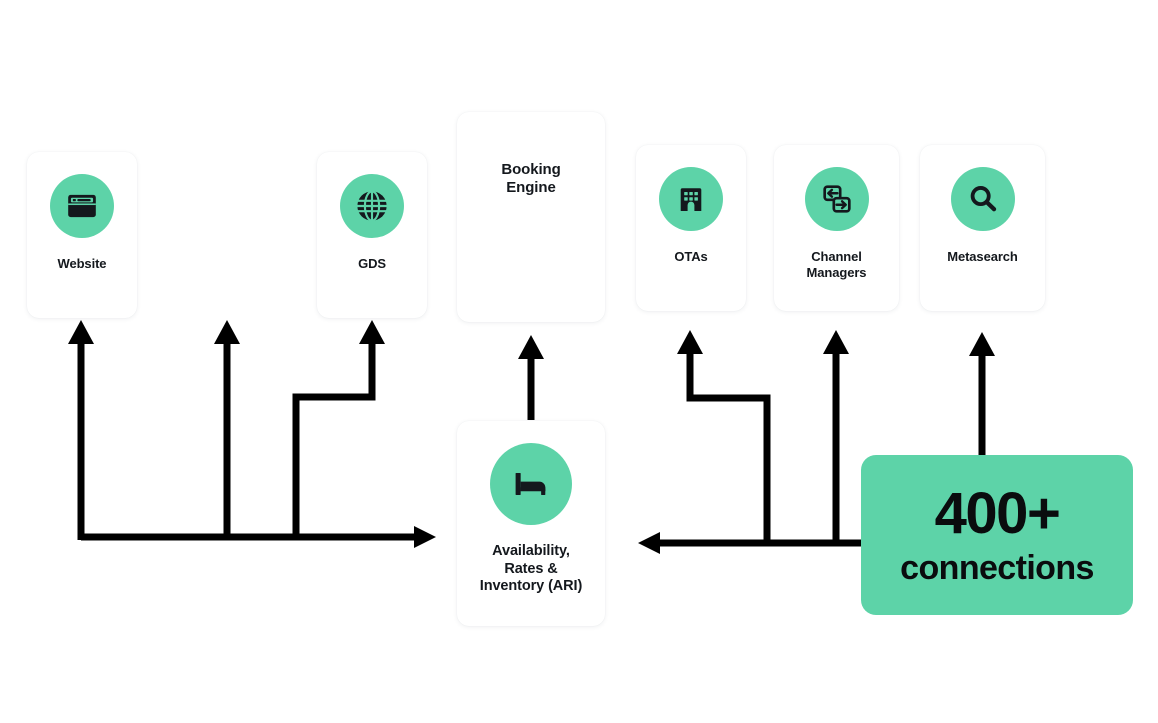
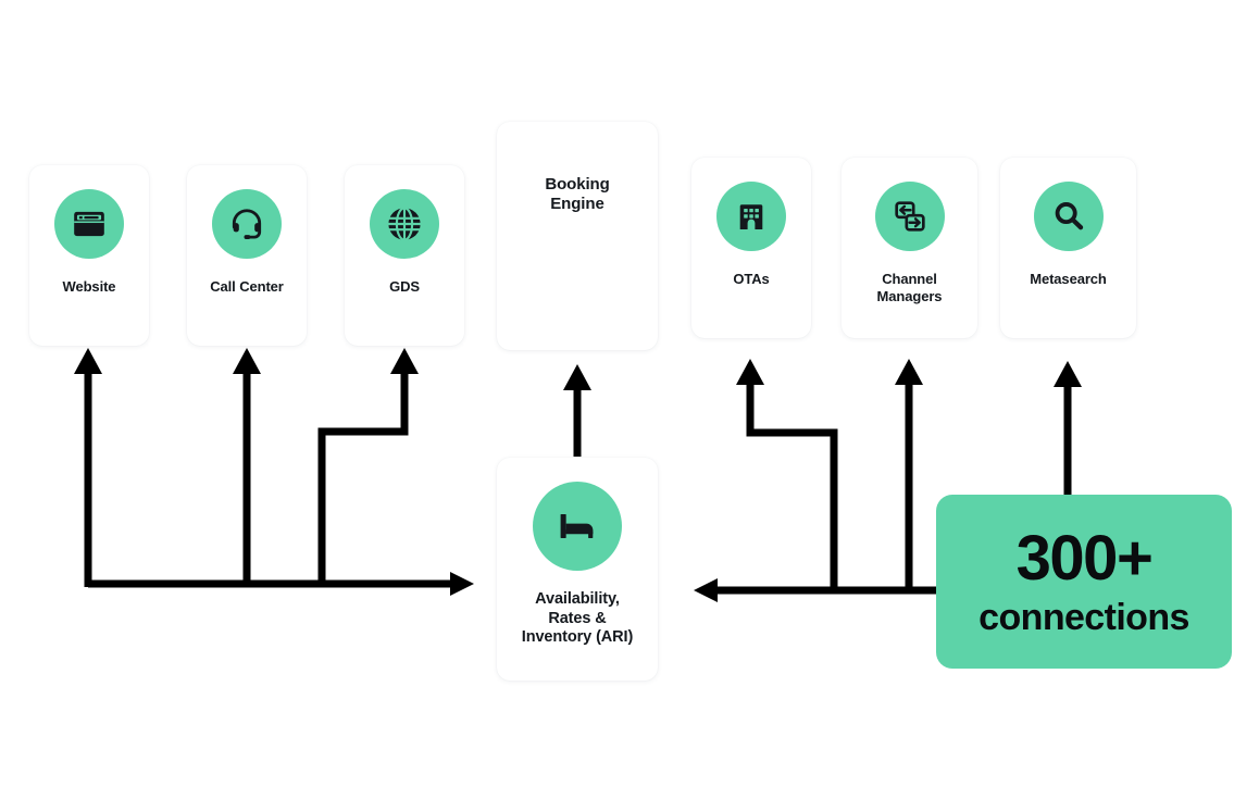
  Website
+ Call Center
  GDS
  Booking
  Engine
  Availability,
  Rates &
  Inventory (ARI)
  OTAs
  Channel
  Managers
  Metasearch
- 400+
+ 300+
  connections
